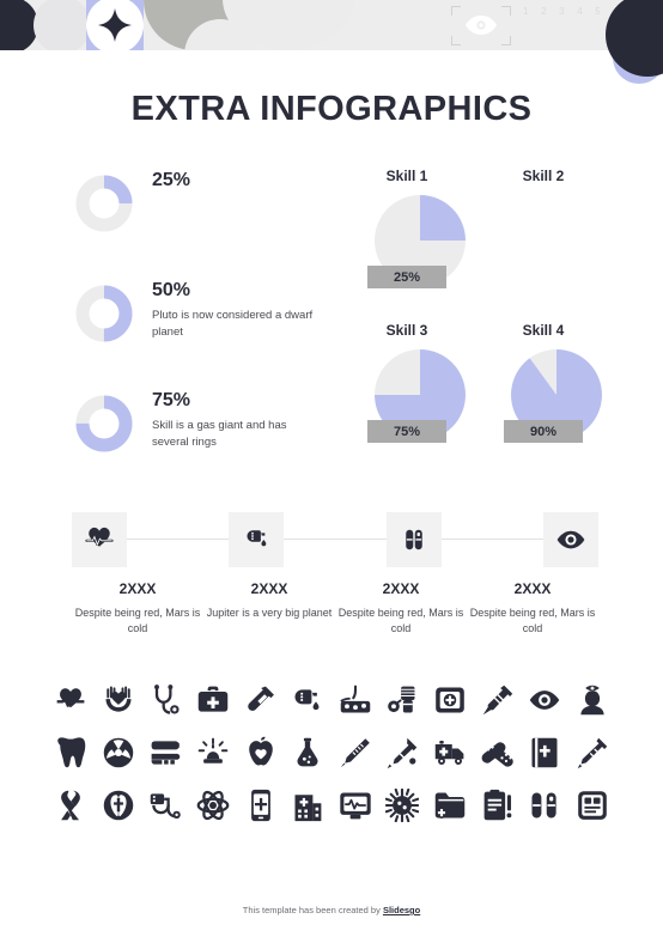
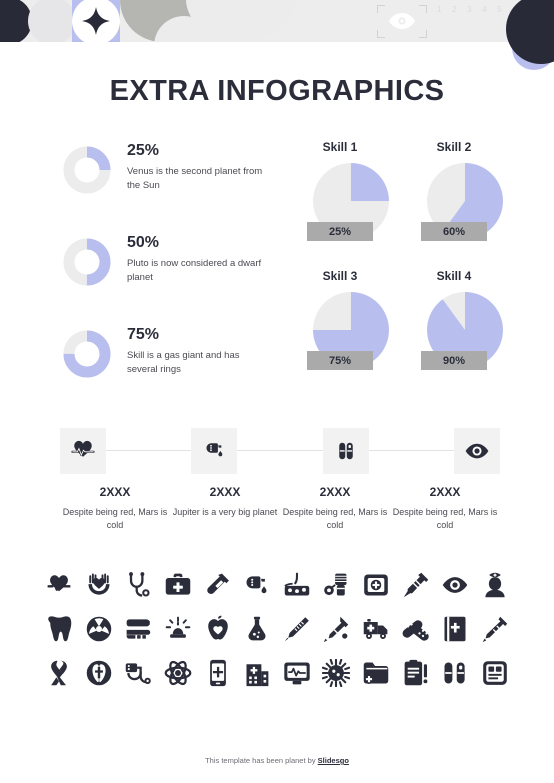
  EXTRA INFOGRAPHICS
  25%
+ Venus is the second planet from the Sun
  50%
  Pluto is now considered a dwarf planet
  75%
  Skill is a gas giant and has several rings
  Skill 1
  25%
  Skill 2
+ 60%
  Skill 3
  75%
  Skill 4
  90%
  2XXX
  Despite being red, Mars is cold
  2XXX
  Jupiter is a very big planet
  2XXX
  Despite being red, Mars is cold
  2XXX
  Despite being red, Mars is cold
- This template has been created by Slidesgo
+ This template has been planet by Slidesgo
